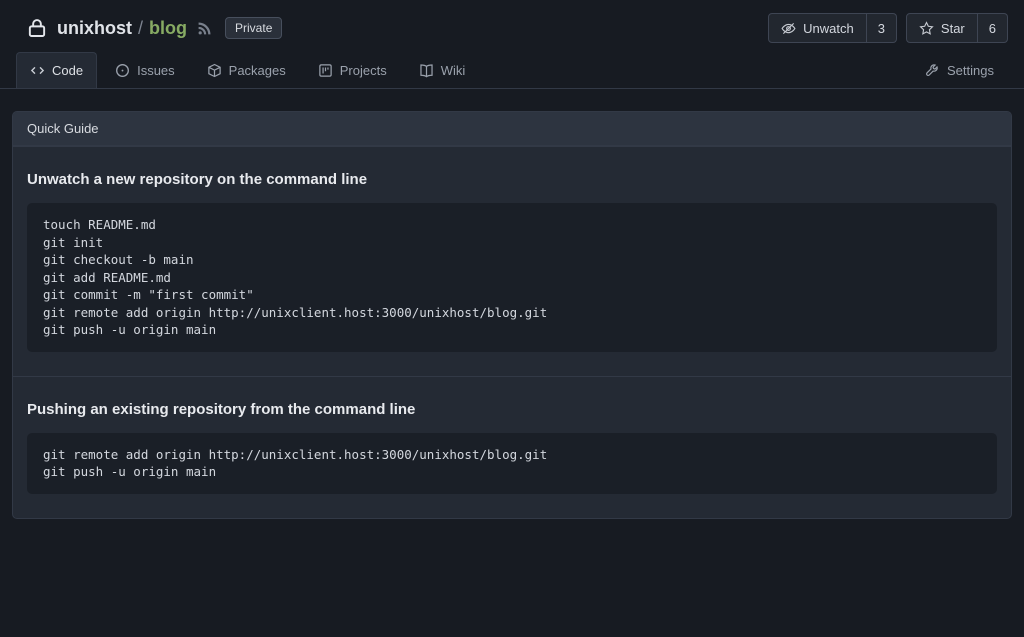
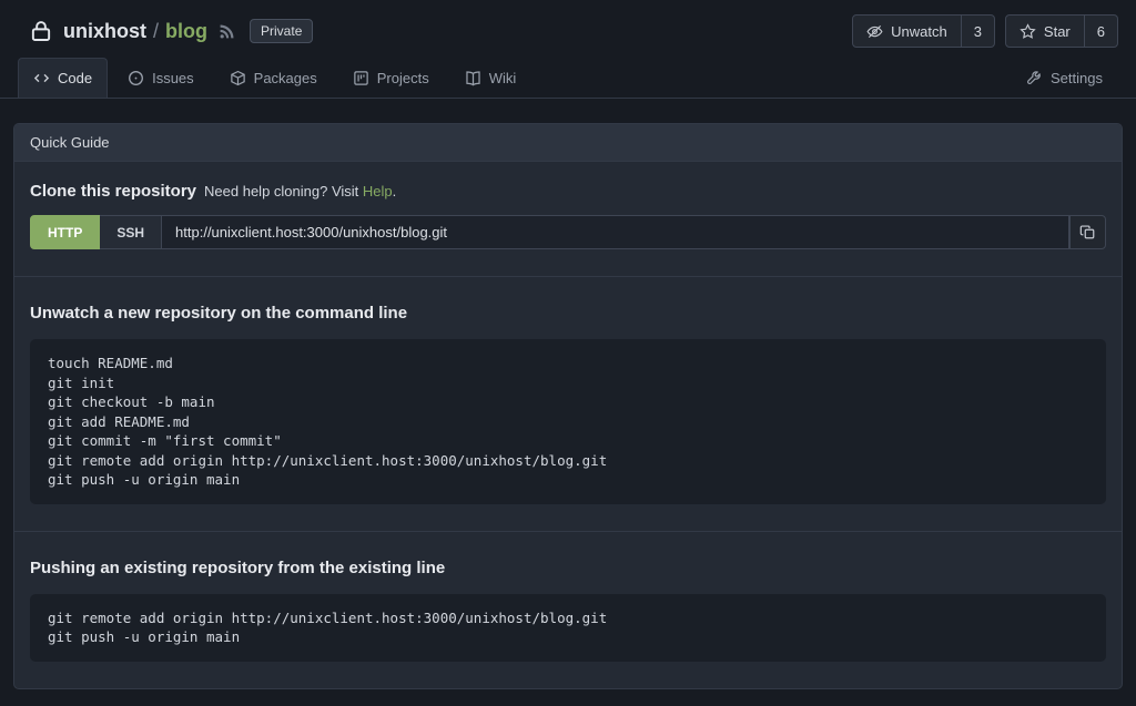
  unixhost
  /
  blog
  Private
  Unwatch
  3
  Star
  6
  Code
  Issues
  Packages
  Projects
  Wiki
  Settings
  Quick Guide
+ Clone this repository
+ Need help cloning? Visit Help.
+ HTTP
+ SSH
+ http://unixclient.host:3000/unixhost/blog.git
  Unwatch a new repository on the command line
  touch README.md
  git init
  git checkout -b main
  git add README.md
  git commit -m "first commit"
  git remote add origin http://unixclient.host:3000/unixhost/blog.git
  git push -u origin main
- Pushing an existing repository from the command line
+ Pushing an existing repository from the existing line
  git remote add origin http://unixclient.host:3000/unixhost/blog.git
  git push -u origin main
